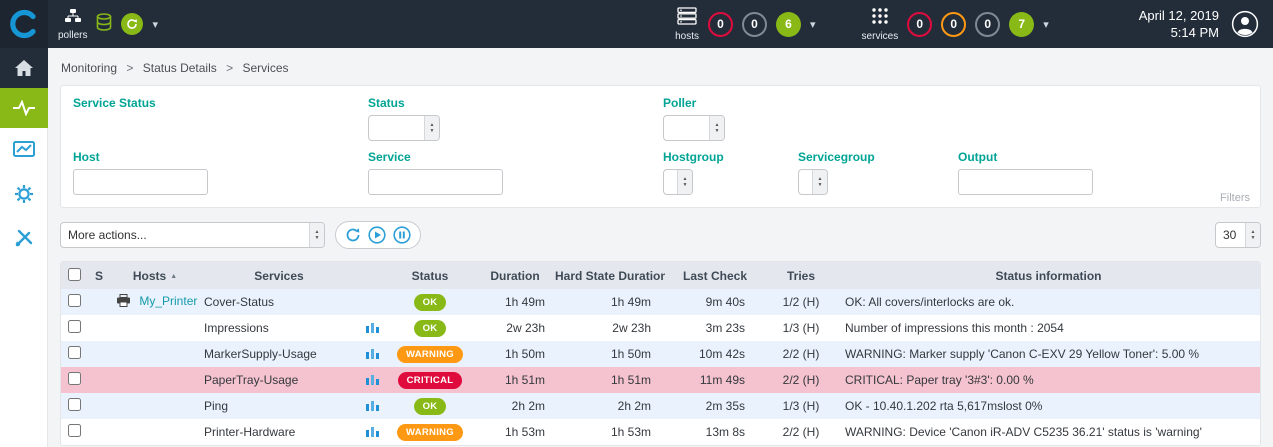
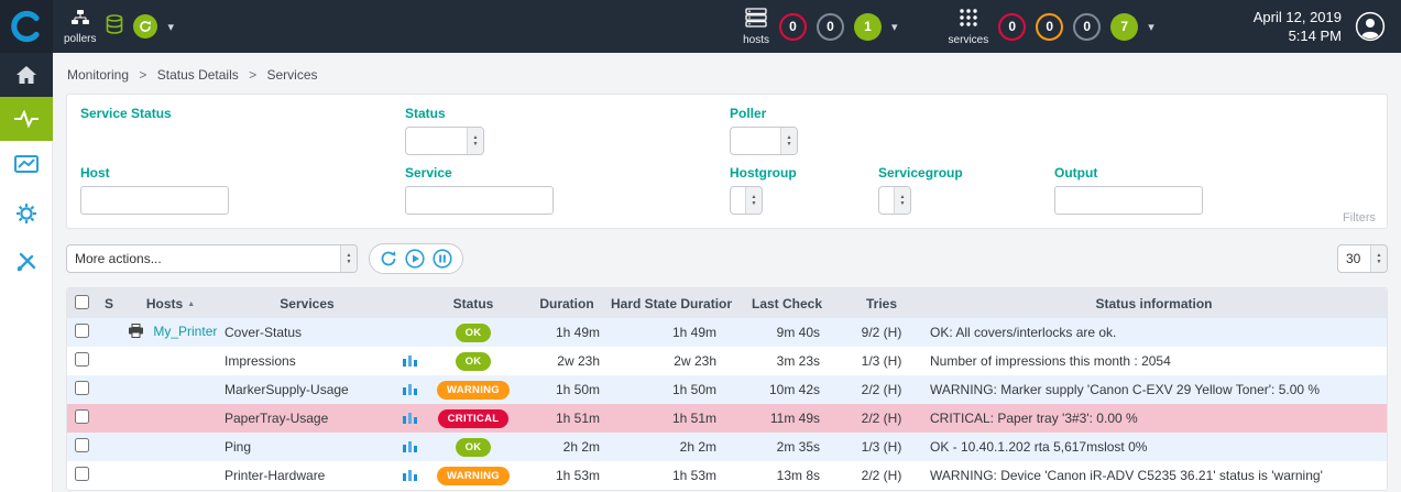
  pollers
  hosts
  0
  0
- 6
+ 1
  services
  0
  0
  0
  7
  April 12, 2019
  5:14 PM
  Monitoring > Status Details > Services
  Service Status
  Status
  Poller
  Host
  Service
  Hostgroup
  Servicegroup
  Output
  Filters
  More actions...
  30
  	S	Hosts	Services		Status	Duration	Hard State Duration	Last Check	Tries	Status information
- 		My_Printer	Cover-Status		OK	1h 49m	1h 49m	9m 40s	1/2 (H)	OK: All covers/interlocks are ok.
+ 		My_Printer	Cover-Status		OK	1h 49m	1h 49m	9m 40s	9/2 (H)	OK: All covers/interlocks are ok.
  			Impressions		OK	2w 23h	2w 23h	3m 23s	1/3 (H)	Number of impressions this month : 2054
  			MarkerSupply-Usage		WARNING	1h 50m	1h 50m	10m 42s	2/2 (H)	WARNING: Marker supply 'Canon C-EXV 29 Yellow Toner': 5.00 %
  			PaperTray-Usage		CRITICAL	1h 51m	1h 51m	11m 49s	2/2 (H)	CRITICAL: Paper tray '3#3': 0.00 %
  			Ping		OK	2h 2m	2h 2m	2m 35s	1/3 (H)	OK - 10.40.1.202 rta 5,617mslost 0%
  			Printer-Hardware		WARNING	1h 53m	1h 53m	13m 8s	2/2 (H)	WARNING: Device 'Canon iR-ADV C5235 36.21' status is 'warning'
